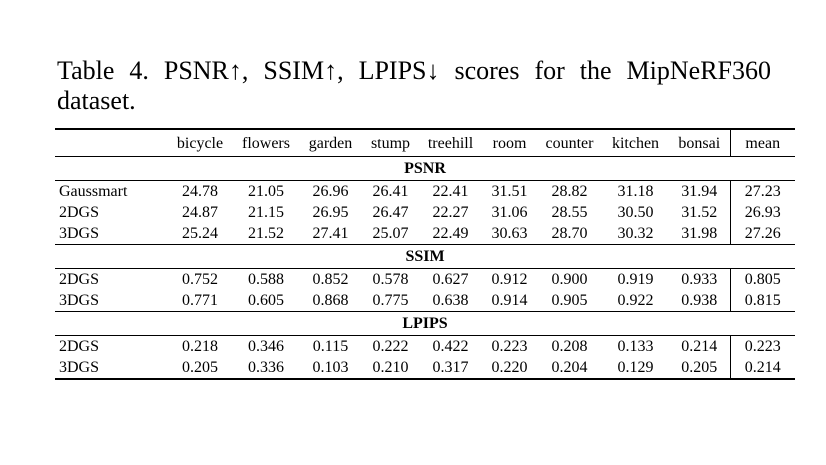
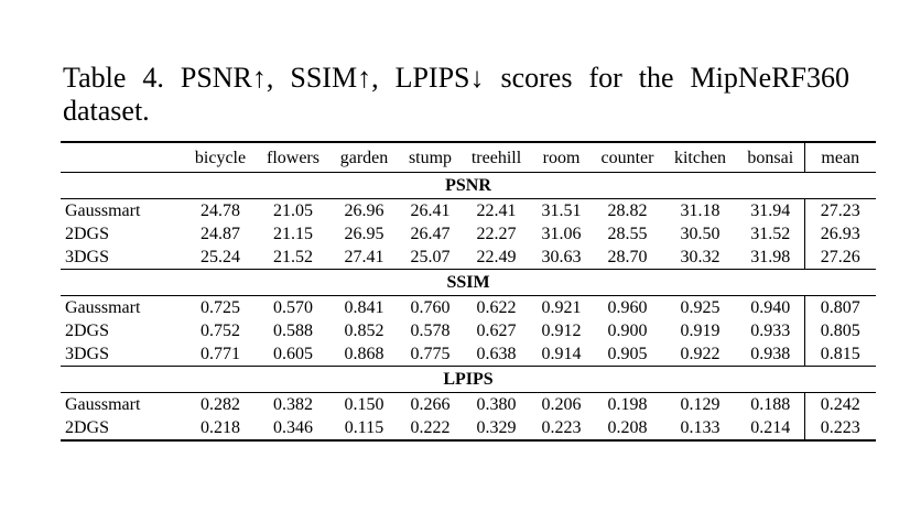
  Table 4. PSNR↑, SSIM↑, LPIPS↓ scores for the MipNeRF360
  dataset.
  	bicycle	flowers	garden	stump	treehill	room	counter	kitchen	bonsai	mean
  PSNR
  Gaussmart	24.78	21.05	26.96	26.41	22.41	31.51	28.82	31.18	31.94	27.23
  2DGS	24.87	21.15	26.95	26.47	22.27	31.06	28.55	30.50	31.52	26.93
  3DGS	25.24	21.52	27.41	25.07	22.49	30.63	28.70	30.32	31.98	27.26
  SSIM
+ Gaussmart	0.725	0.570	0.841	0.760	0.622	0.921	0.960	0.925	0.940	0.807
  2DGS	0.752	0.588	0.852	0.578	0.627	0.912	0.900	0.919	0.933	0.805
  3DGS	0.771	0.605	0.868	0.775	0.638	0.914	0.905	0.922	0.938	0.815
  LPIPS
+ Gaussmart	0.282	0.382	0.150	0.266	0.380	0.206	0.198	0.129	0.188	0.242
- 2DGS	0.218	0.346	0.115	0.222	0.422	0.223	0.208	0.133	0.214	0.223
+ 2DGS	0.218	0.346	0.115	0.222	0.329	0.223	0.208	0.133	0.214	0.223
- 3DGS	0.205	0.336	0.103	0.210	0.317	0.220	0.204	0.129	0.205	0.214
